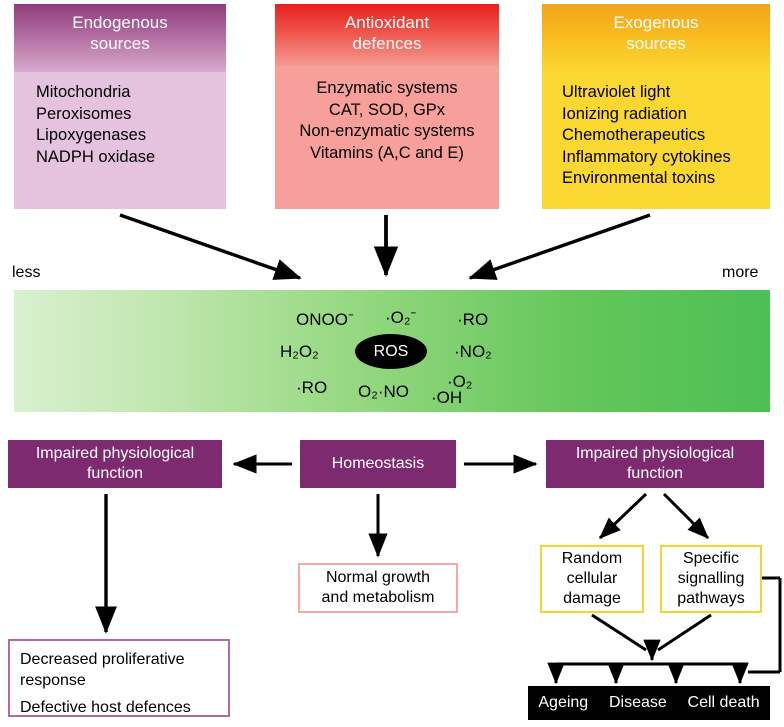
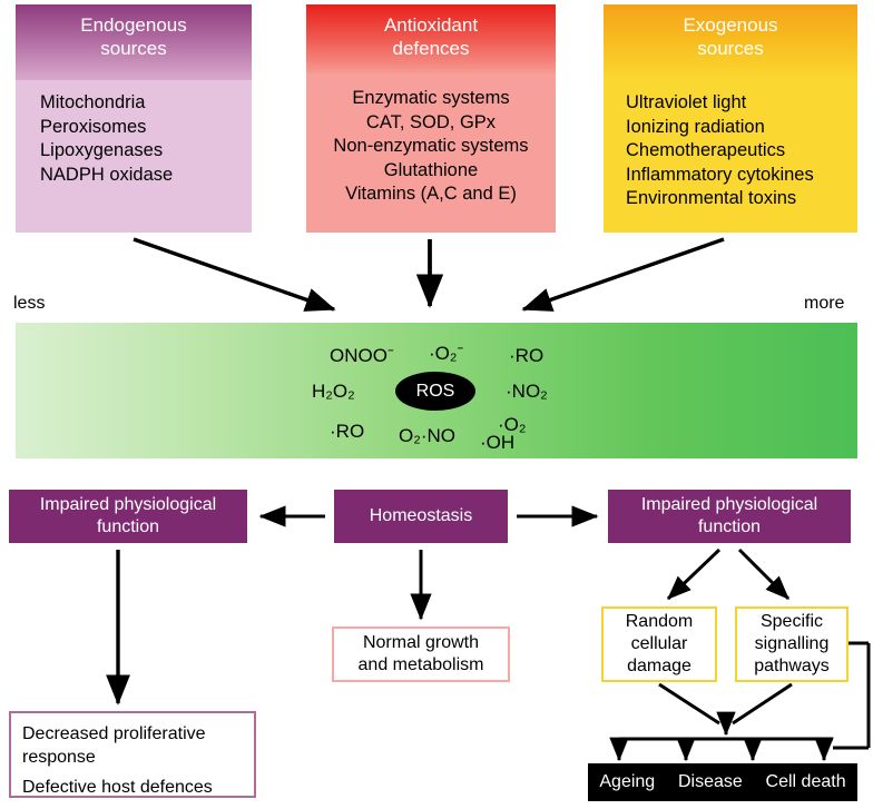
  Endogenous
  sources
  Mitochondria
  Peroxisomes
  Lipoxygenases
  NADPH oxidase
  Antioxidant
  defences
  Enzymatic systems
  CAT, SOD, GPx
  Non-enzymatic systems
+ Glutathione
  Vitamins (A,C and E)
  Exogenous
  sources
  Ultraviolet light
  Ionizing radiation
  Chemotherapeutics
  Inflammatory cytokines
  Environmental toxins
  less
  more
  ONOO⁻
  ·O₂⁻
  ·RO
  H₂O₂
  ·NO₂
  ·RO
  O₂·NO
  ·O₂
  ·OH
  ROS
  Impaired physiological
  function
  Homeostasis
  Impaired physiological
  function
  Normal growth
  and metabolism
  Random
  cellular
  damage
  Specific
  signalling
  pathways
  Decreased proliferative
  response
  Defective host defences
  Ageing
  Disease
  Cell death
